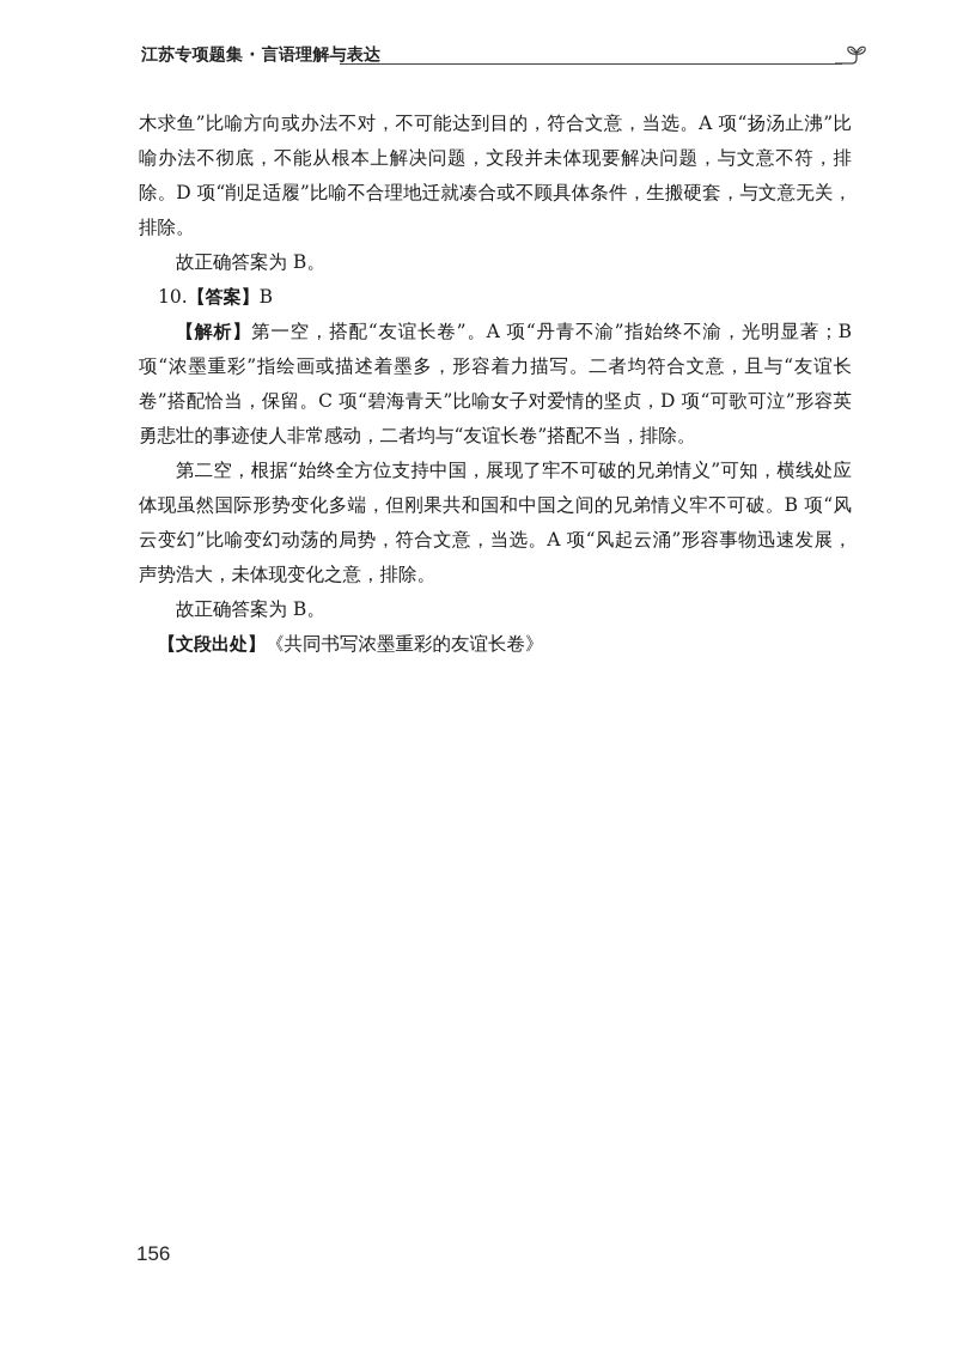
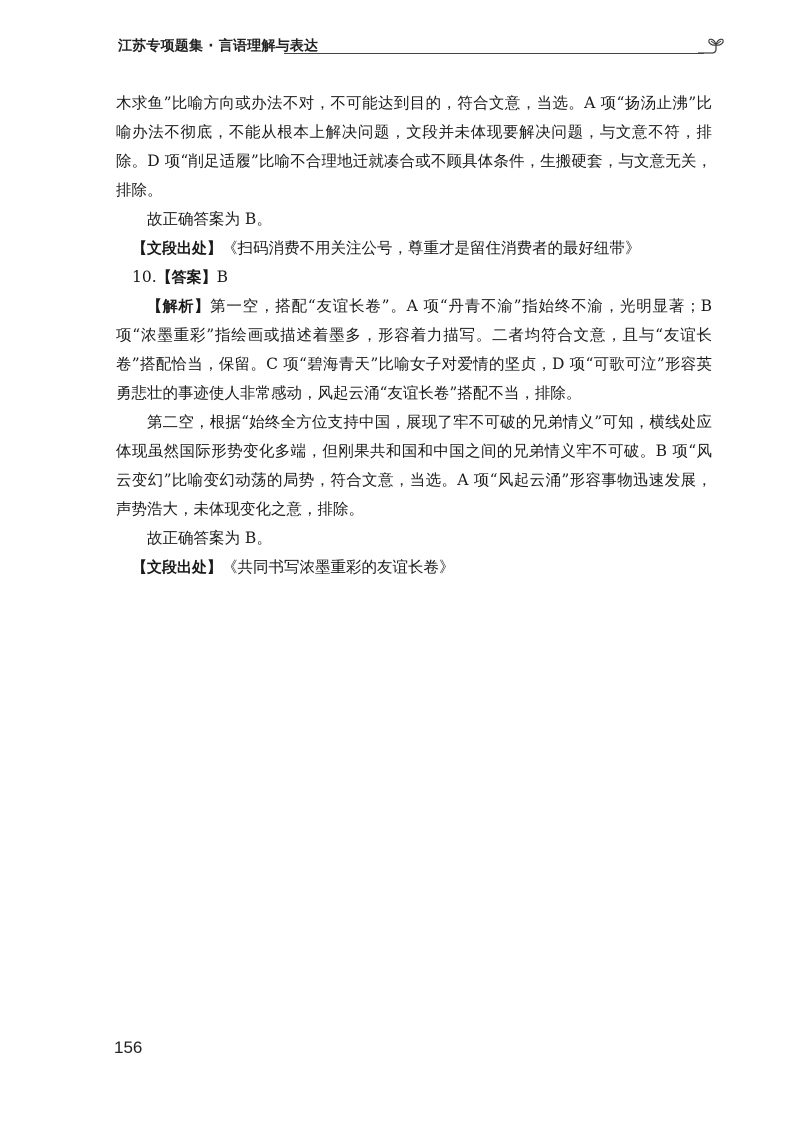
  江苏专项题集 · 言语理解与表达
  木求鱼”比喻方向或办法不对，不可能达到目的，符合文意，当选。A 项“扬汤止沸”比喻办法不彻底，不能从根本上解决问题，文段并未体现要解决问题，与文意不符，排除。D 项“削足适履”比喻不合理地迁就凑合或不顾具体条件，生搬硬套，与文意无关，排除。
  故正确答案为 B。
+ 【文段出处】《扫码消费不用关注公号，尊重才是留住消费者的最好纽带》
  10.【答案】B
- 【解析】第一空，搭配“友谊长卷”。A 项“丹青不渝”指始终不渝，光明显著；B 项“浓墨重彩”指绘画或描述着墨多，形容着力描写。二者均符合文意，且与“友谊长卷”搭配恰当，保留。C 项“碧海青天”比喻女子对爱情的坚贞，D 项“可歌可泣”形容英勇悲壮的事迹使人非常感动，二者均与“友谊长卷”搭配不当，排除。
+ 【解析】第一空，搭配“友谊长卷”。A 项“丹青不渝”指始终不渝，光明显著；B 项“浓墨重彩”指绘画或描述着墨多，形容着力描写。二者均符合文意，且与“友谊长卷”搭配恰当，保留。C 项“碧海青天”比喻女子对爱情的坚贞，D 项“可歌可泣”形容英勇悲壮的事迹使人非常感动，风起云涌“友谊长卷”搭配不当，排除。
  第二空，根据“始终全方位支持中国，展现了牢不可破的兄弟情义”可知，横线处应体现虽然国际形势变化多端，但刚果共和国和中国之间的兄弟情义牢不可破。B 项“风云变幻”比喻变幻动荡的局势，符合文意，当选。A 项“风起云涌”形容事物迅速发展，声势浩大，未体现变化之意，排除。
  故正确答案为 B。
  【文段出处】《共同书写浓墨重彩的友谊长卷》
  156
